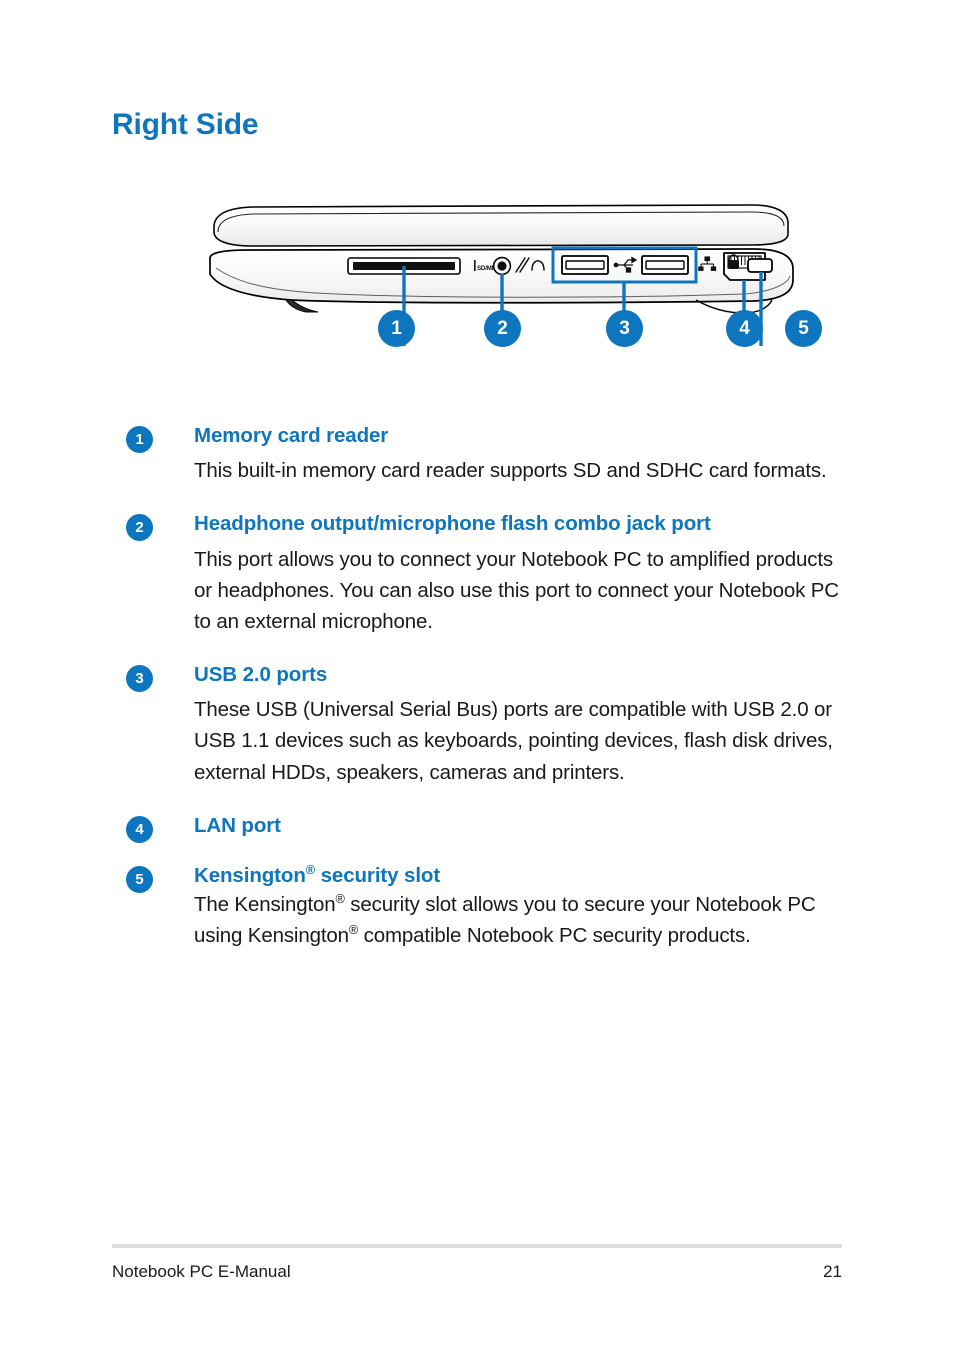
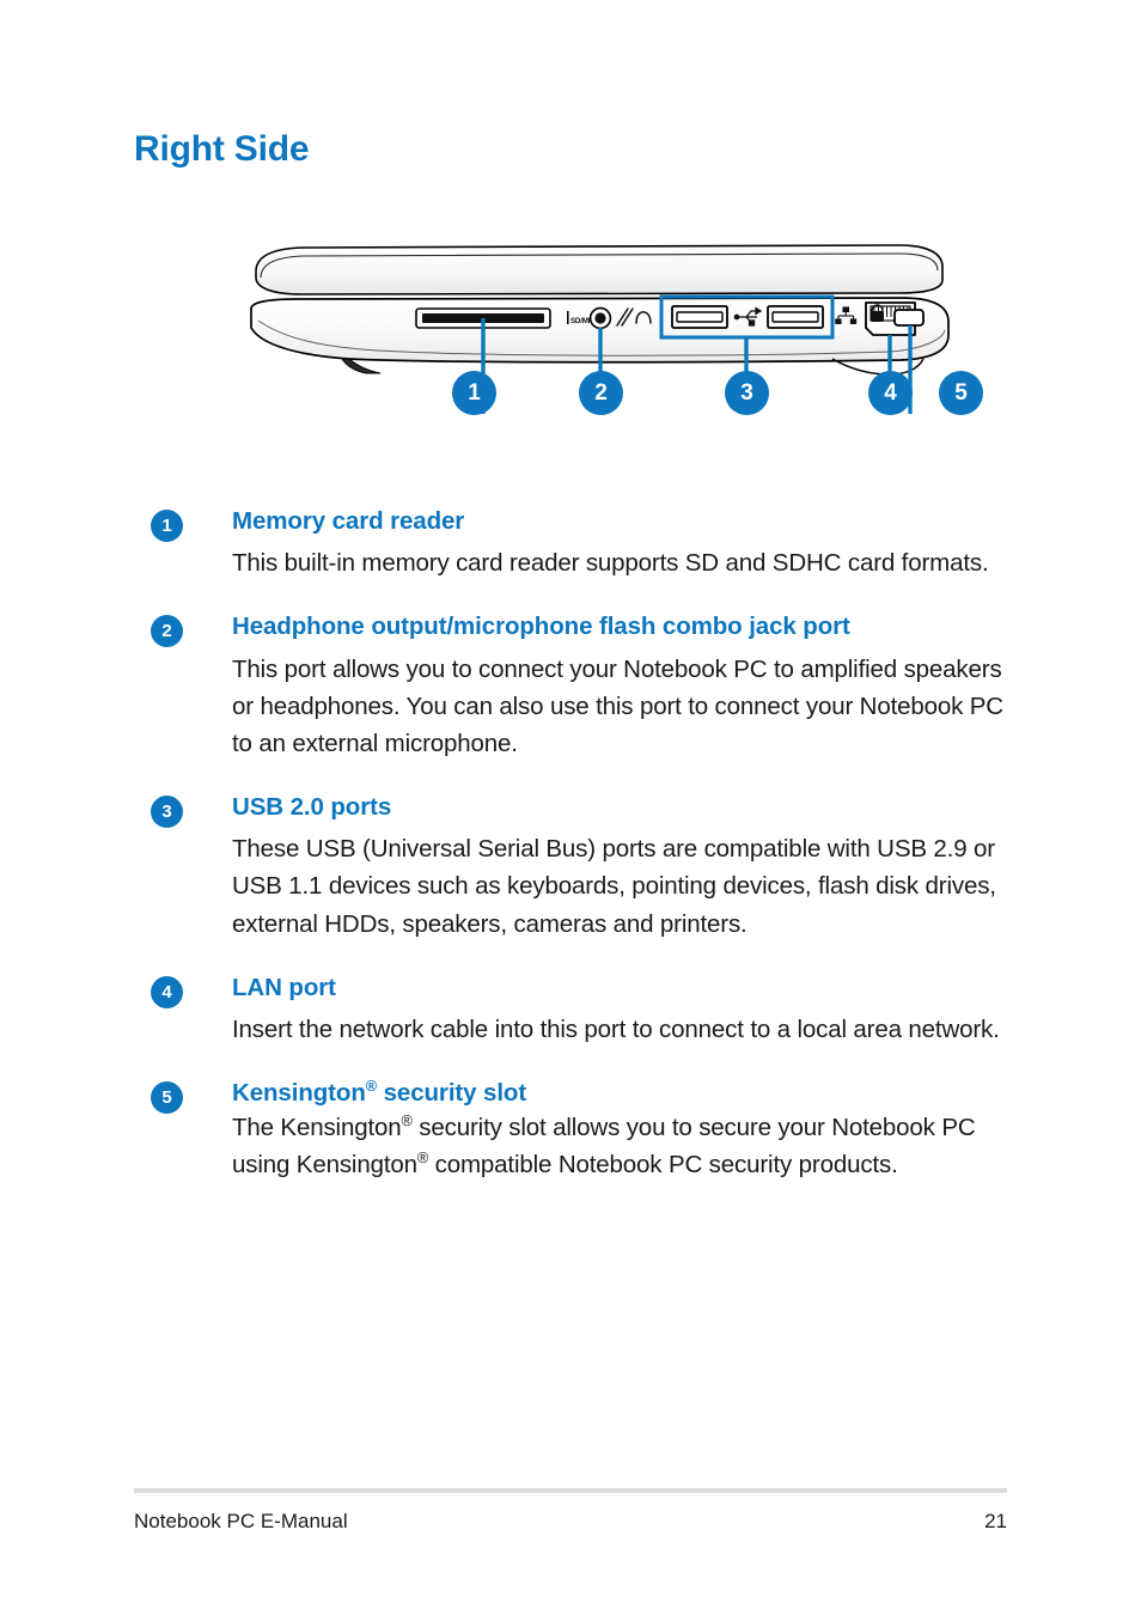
  Right Side
  1
  2
  3
  4
  5
  1
  Memory card reader
  This built-in memory card reader supports SD and SDHC card formats.
  2
  Headphone output/microphone flash combo jack port
- This port allows you to connect your Notebook PC to amplified products or headphones. You can also use this port to connect your Notebook PC to an external microphone.
+ This port allows you to connect your Notebook PC to amplified speakers or headphones. You can also use this port to connect your Notebook PC to an external microphone.
  3
  USB 2.0 ports
- These USB (Universal Serial Bus) ports are compatible with USB 2.0 or USB 1.1 devices such as keyboards, pointing devices, flash disk drives, external HDDs, speakers, cameras and printers.
+ These USB (Universal Serial Bus) ports are compatible with USB 2.9 or USB 1.1 devices such as keyboards, pointing devices, flash disk drives, external HDDs, speakers, cameras and printers.
  4
  LAN port
+ Insert the network cable into this port to connect to a local area network.
  5
  Kensington® security slot
  The Kensington® security slot allows you to secure your Notebook PC using Kensington® compatible Notebook PC security products.
  Notebook PC E-Manual
  21
